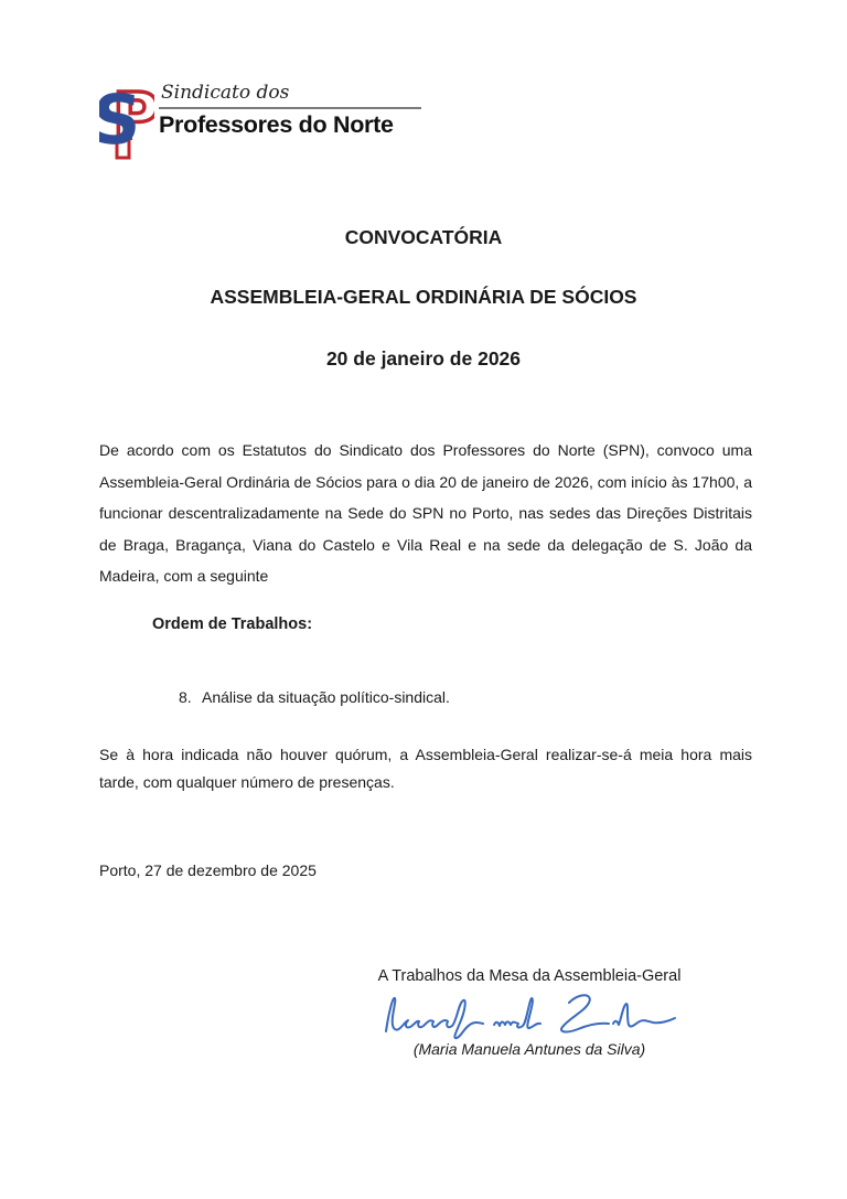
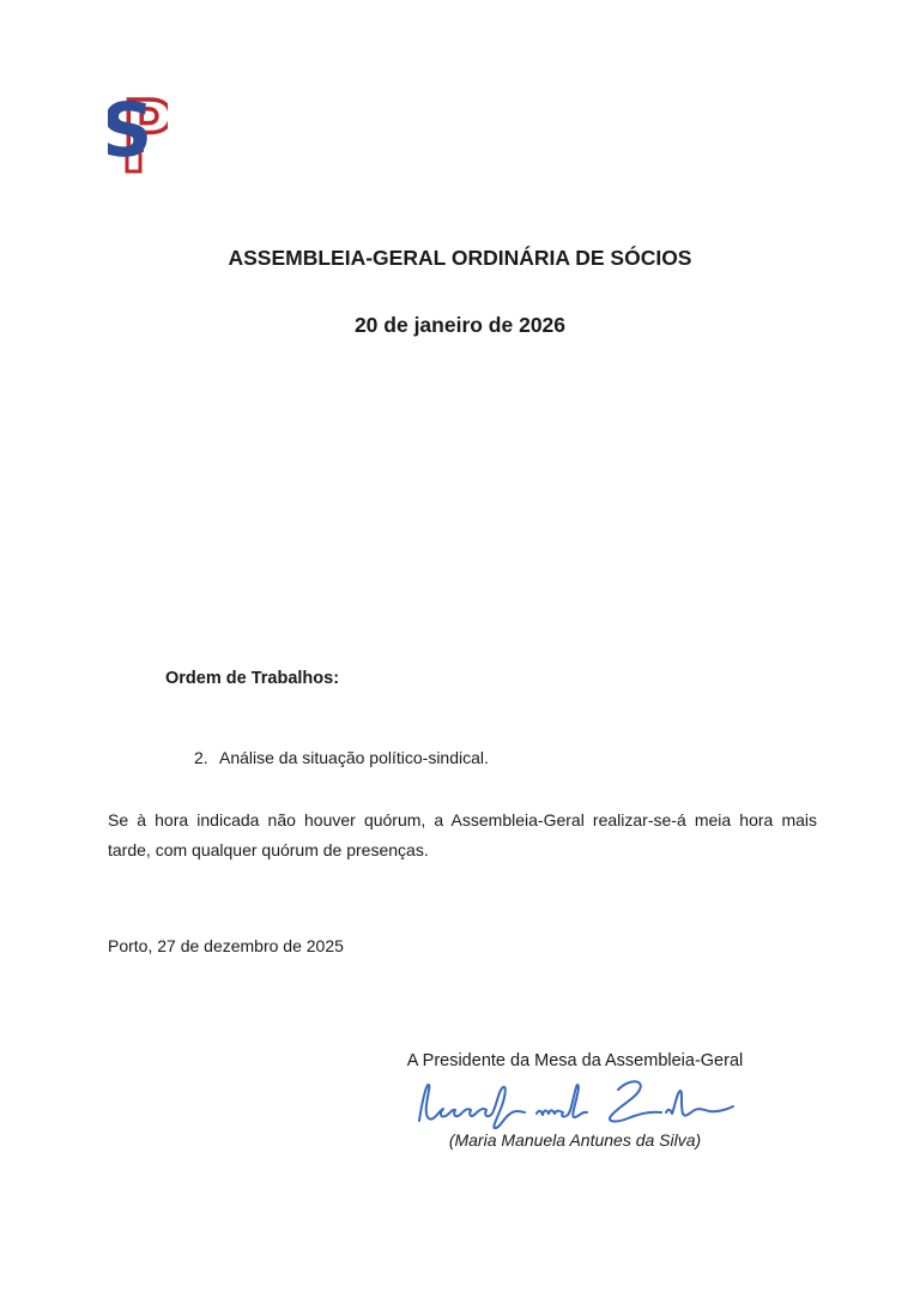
  P
- Sindicato dos
- Professores do Norte
- CONVOCATÓRIA
  ASSEMBLEIA-GERAL ORDINÁRIA DE SÓCIOS
  20 de janeiro de 2026
- De acordo com os Estatutos do Sindicato dos Professores do Norte (SPN), convoco uma Assembleia-Geral Ordinária de Sócios para o dia 20 de janeiro de 2026, com início às 17h00, a funcionar descentralizadamente na Sede do SPN no Porto, nas sedes das Direções Distritais de Braga, Bragança, Viana do Castelo e Vila Real e na sede da delegação de S. João da Madeira, com a seguinte
  Ordem de Trabalhos:
- 8.
+ 2.
  Análise da situação político-sindical.
- Se à hora indicada não houver quórum, a Assembleia-Geral realizar-se-á meia hora mais tarde, com qualquer número de presenças.
+ Se à hora indicada não houver quórum, a Assembleia-Geral realizar-se-á meia hora mais tarde, com qualquer quórum de presenças.
  Porto, 27 de dezembro de 2025
- A Trabalhos da Mesa da Assembleia-Geral
+ A Presidente da Mesa da Assembleia-Geral
  (Maria Manuela Antunes da Silva)
